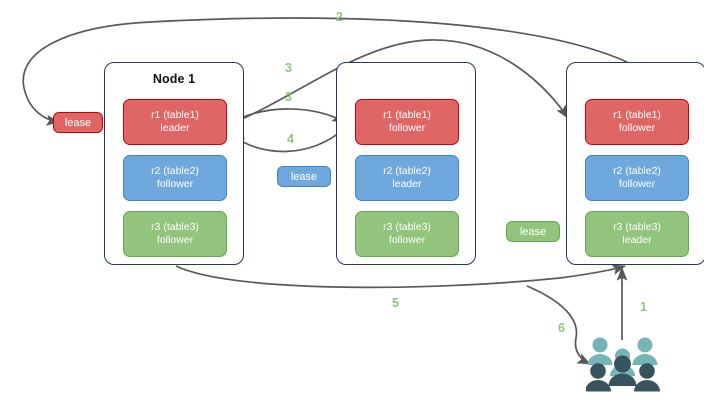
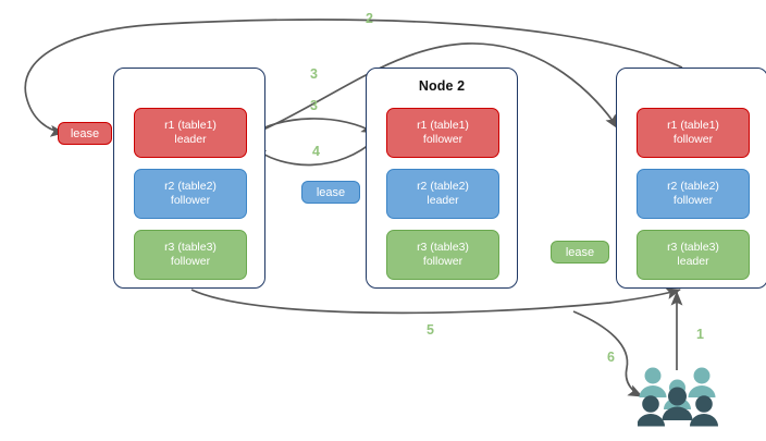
- Node 1
  r1 (table1)
  leader
  r2 (table2)
  follower
  r3 (table3)
  follower
+ Node 2
  r1 (table1)
  follower
  r2 (table2)
  leader
  r3 (table3)
  follower
  r1 (table1)
  follower
  r2 (table2)
  follower
  r3 (table3)
  leader
  lease
  lease
  lease
  2
  3
  3
  4
  5
  1
  6
